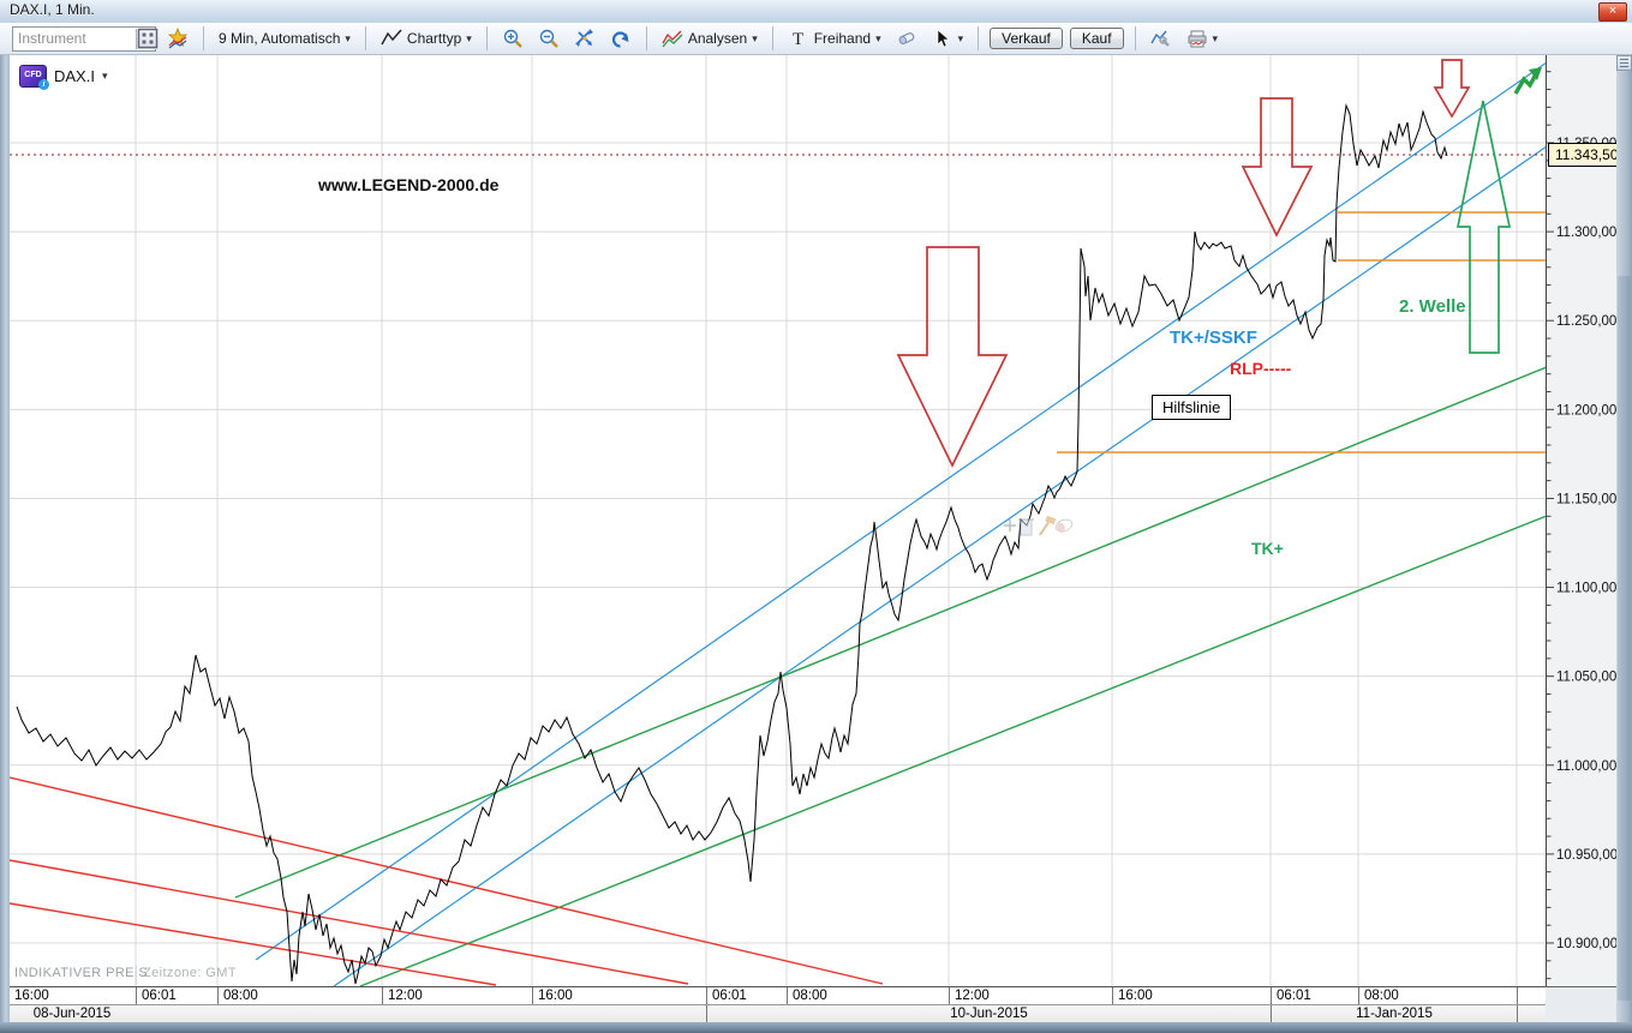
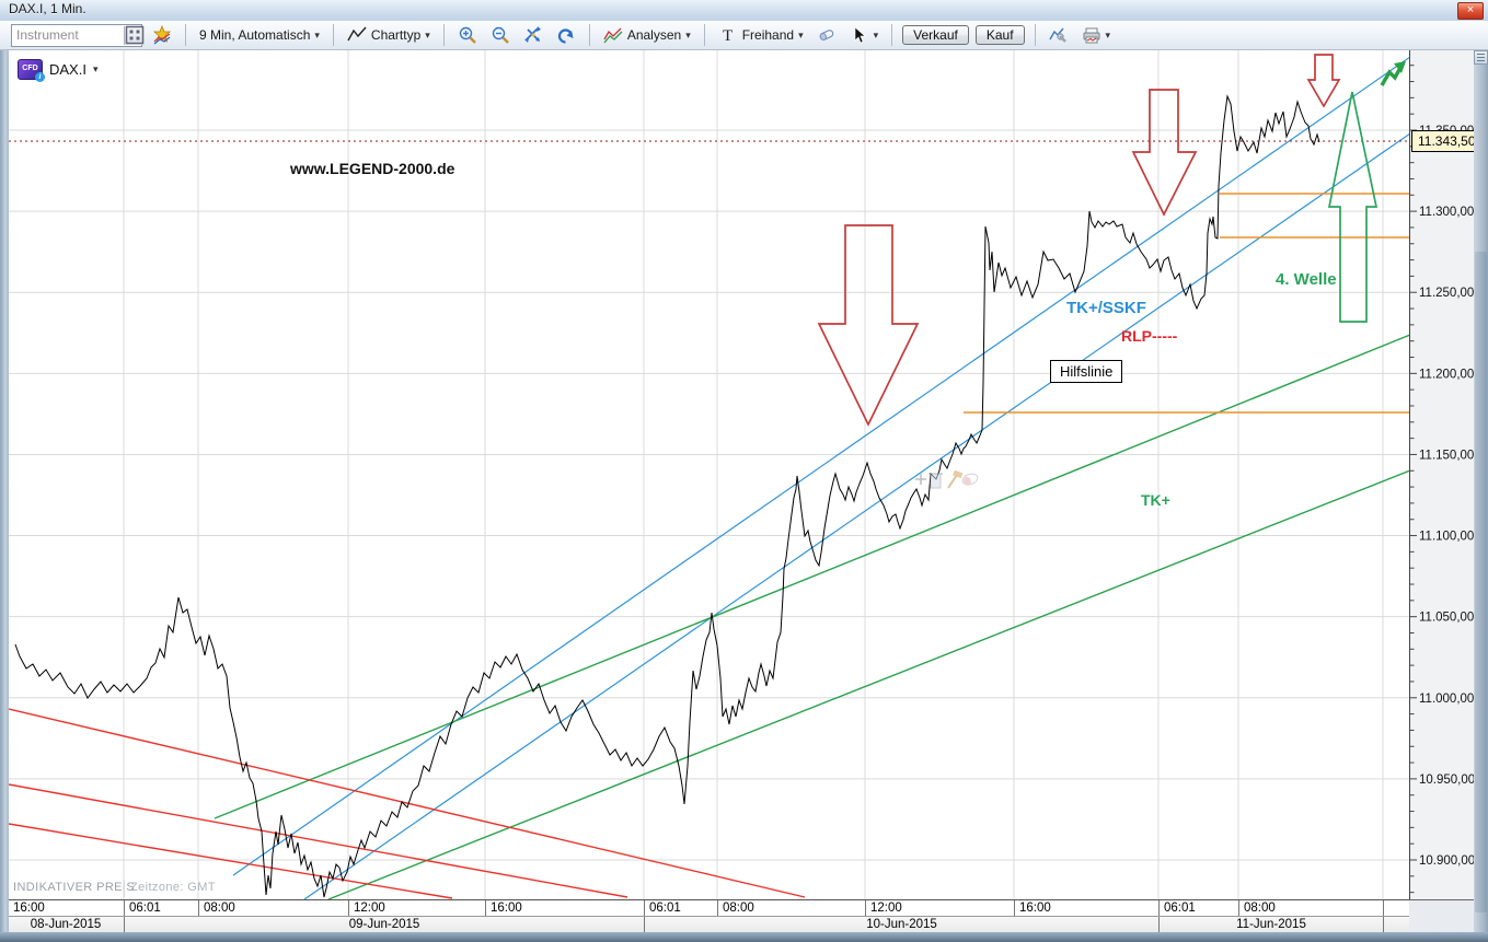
  DAX.I, 1 Min.
  ×
  Instrument
  9 Min, Automatisch
  ▾
  Charttyp
  ▾
  Analysen
  ▾
  T
  Freihand
  ▾
  ▾
  Verkauf
  Kauf
  ▾
  11.300,00
  11.250,00
  11.200,00
  11.150,00
  11.100,00
  11.050,00
  11.000,00
  10.950,00
  10.900,00
  DAX.I
  ▾
  11.343,50
  www.LEGEND-2000.de
  TK+/SSKF
  RLP-----
  Hilfslinie
- 2. Welle
+ 4. Welle
  TK+
  INDIKATIVER PRES
  Zeitzone: GMT
  16:00
  06:01
  08:00
  12:00
  16:00
  06:01
  08:00
  12:00
  16:00
  06:01
  08:00
  08-Jun-2015
+ 09-Jun-2015
  10-Jun-2015
- 11-Jan-2015
+ 11-Jun-2015
